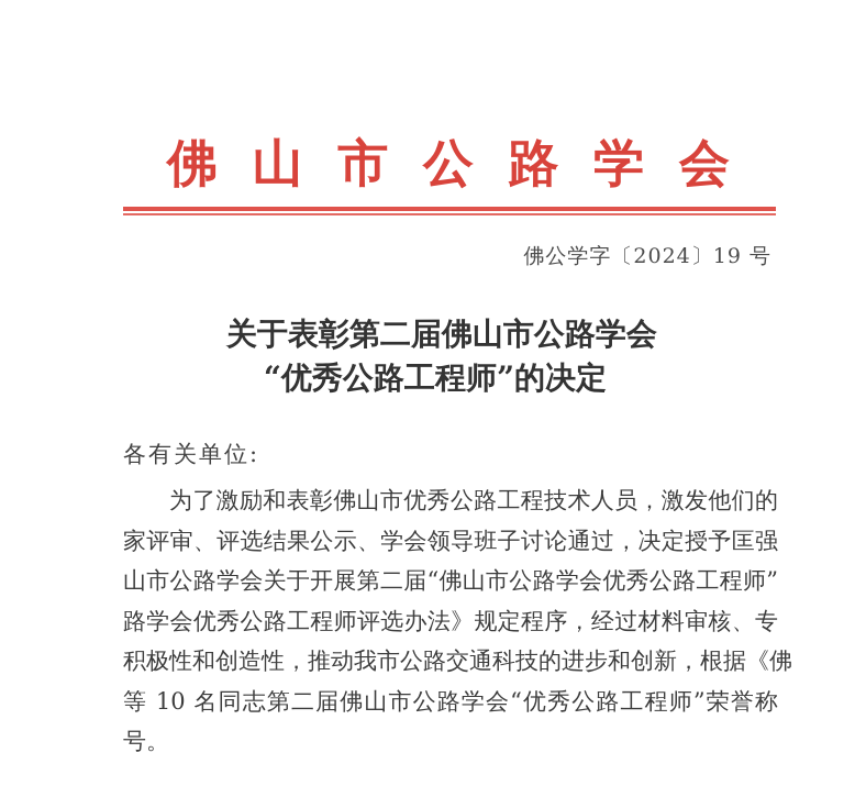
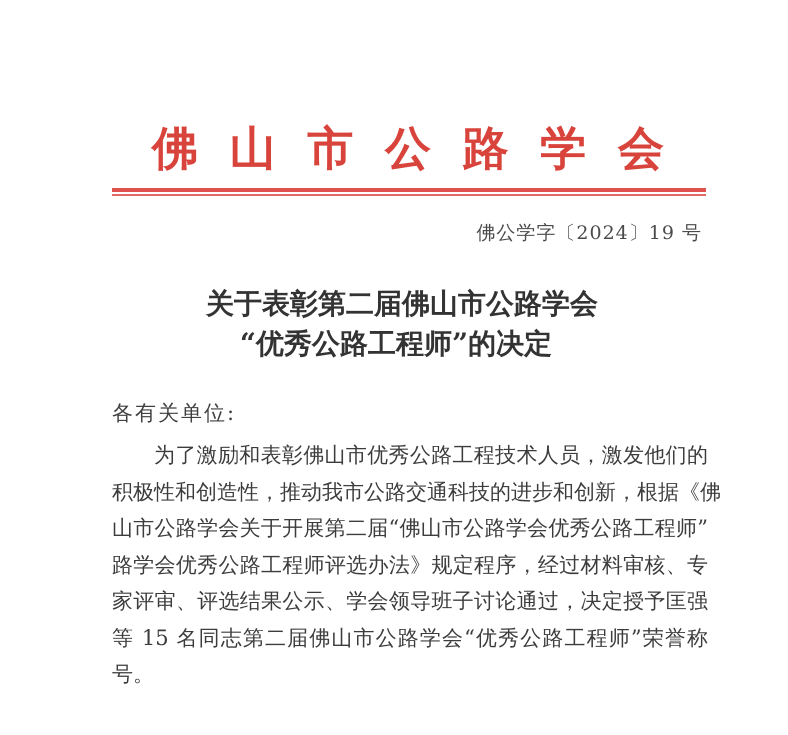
  佛
  山
  市
  公
  路
  学
  会
  佛公学字〔2024〕19 号
  关于表彰第二届佛山市公路学会
  “优秀公路工程师”的决定
  各有关单位:
  为了激励和表彰佛山市优秀公路工程技术人员，激发他们的
- 家评审、评选结果公示、学会领导班子讨论通过，决定授予匡强
+ 积极性和创造性，推动我市公路交通科技的进步和创新，根据《佛
  山市公路学会关于开展第二届“佛山市公路学会优秀公路工程师”
  路学会优秀公路工程师评选办法》规定程序，经过材料审核、专
- 积极性和创造性，推动我市公路交通科技的进步和创新，根据《佛
+ 家评审、评选结果公示、学会领导班子讨论通过，决定授予匡强
- 等 10 名同志第二届佛山市公路学会“优秀公路工程师”荣誉称
+ 等 15 名同志第二届佛山市公路学会“优秀公路工程师”荣誉称
  号。
